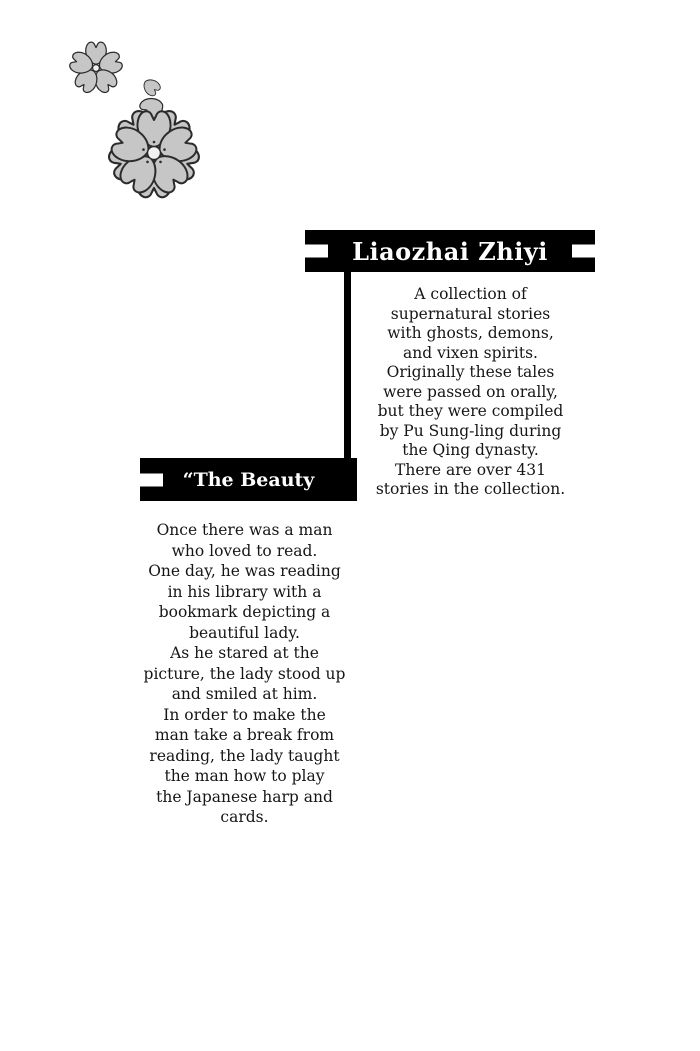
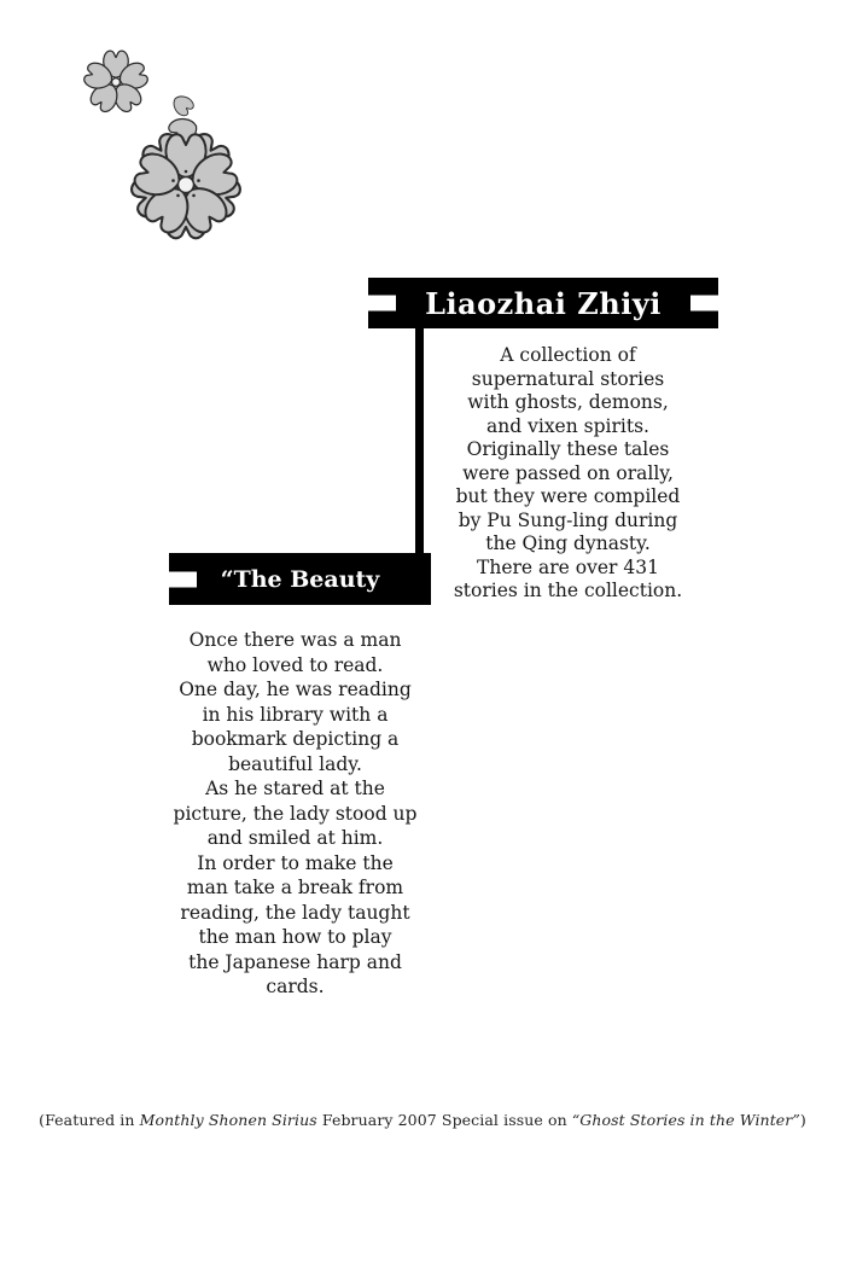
  Liaozhai Zhiyi
  “The Beauty
  A collection of
  supernatural stories
  with ghosts, demons,
  and vixen spirits.
  Originally these tales
  were passed on orally,
  but they were compiled
  by Pu Sung-ling during
  the Qing dynasty.
  There are over 431
  stories in the collection.
  Once there was a man
  who loved to read.
  One day, he was reading
  in his library with a
  bookmark depicting a
  beautiful lady.
  As he stared at the
  picture, the lady stood up
  and smiled at him.
  In order to make the
  man take a break from
  reading, the lady taught
  the man how to play
  the Japanese harp and
  cards.
+ (Featured in Monthly Shonen Sirius February 2007 Special issue on “Ghost Stories in the Winter”)
